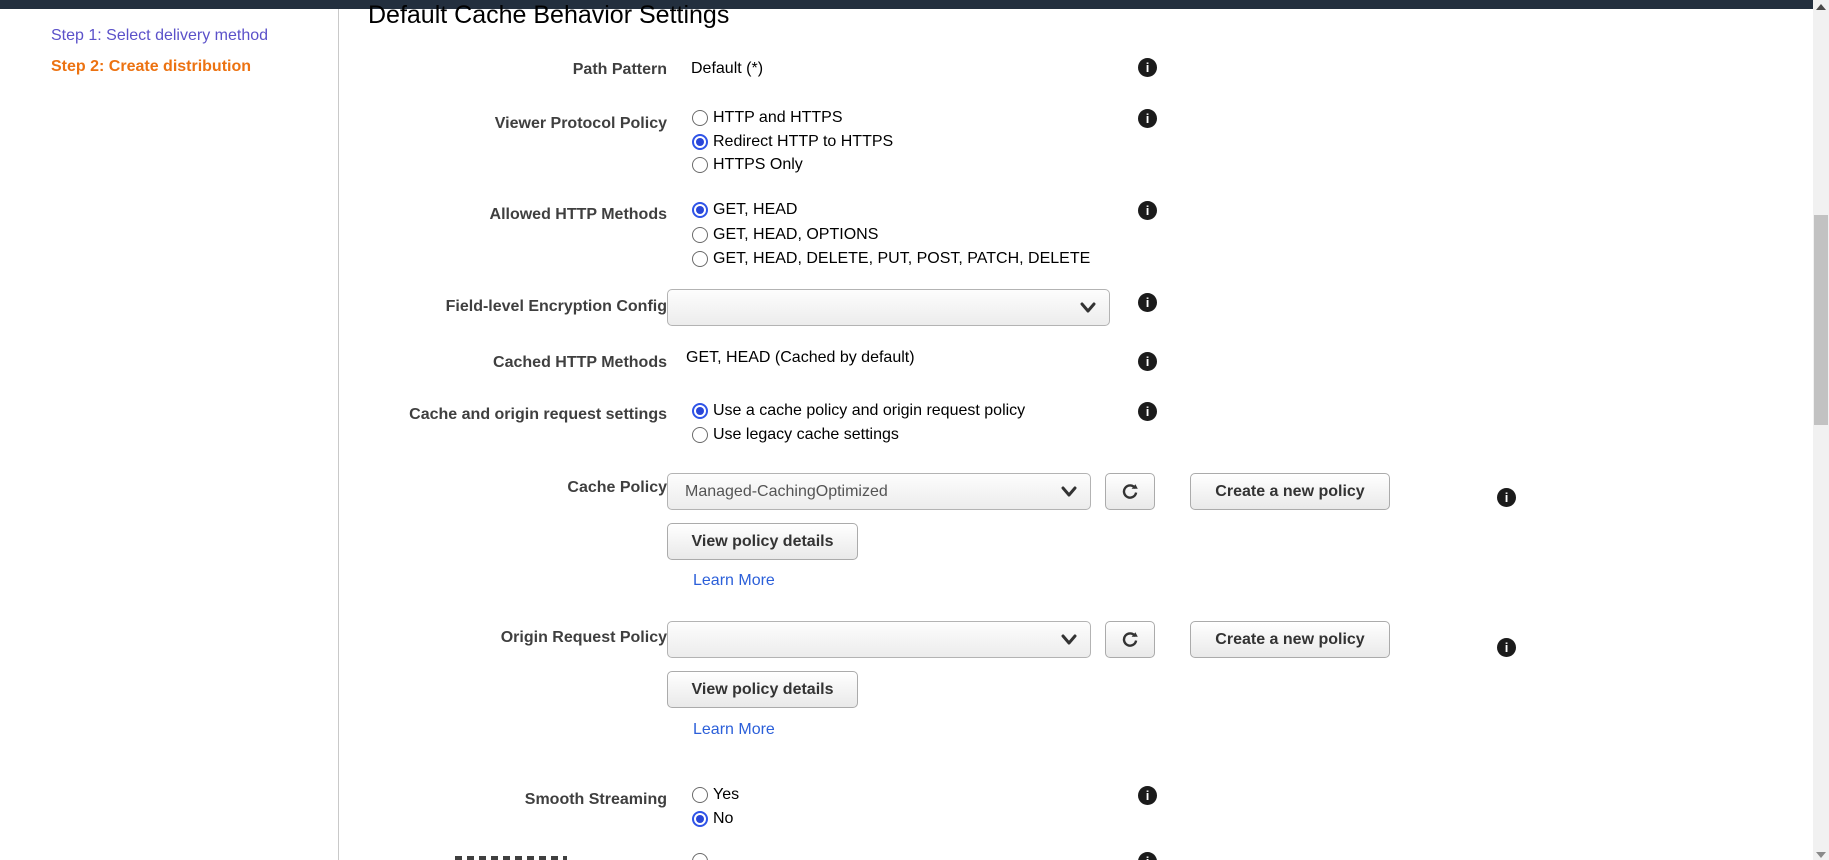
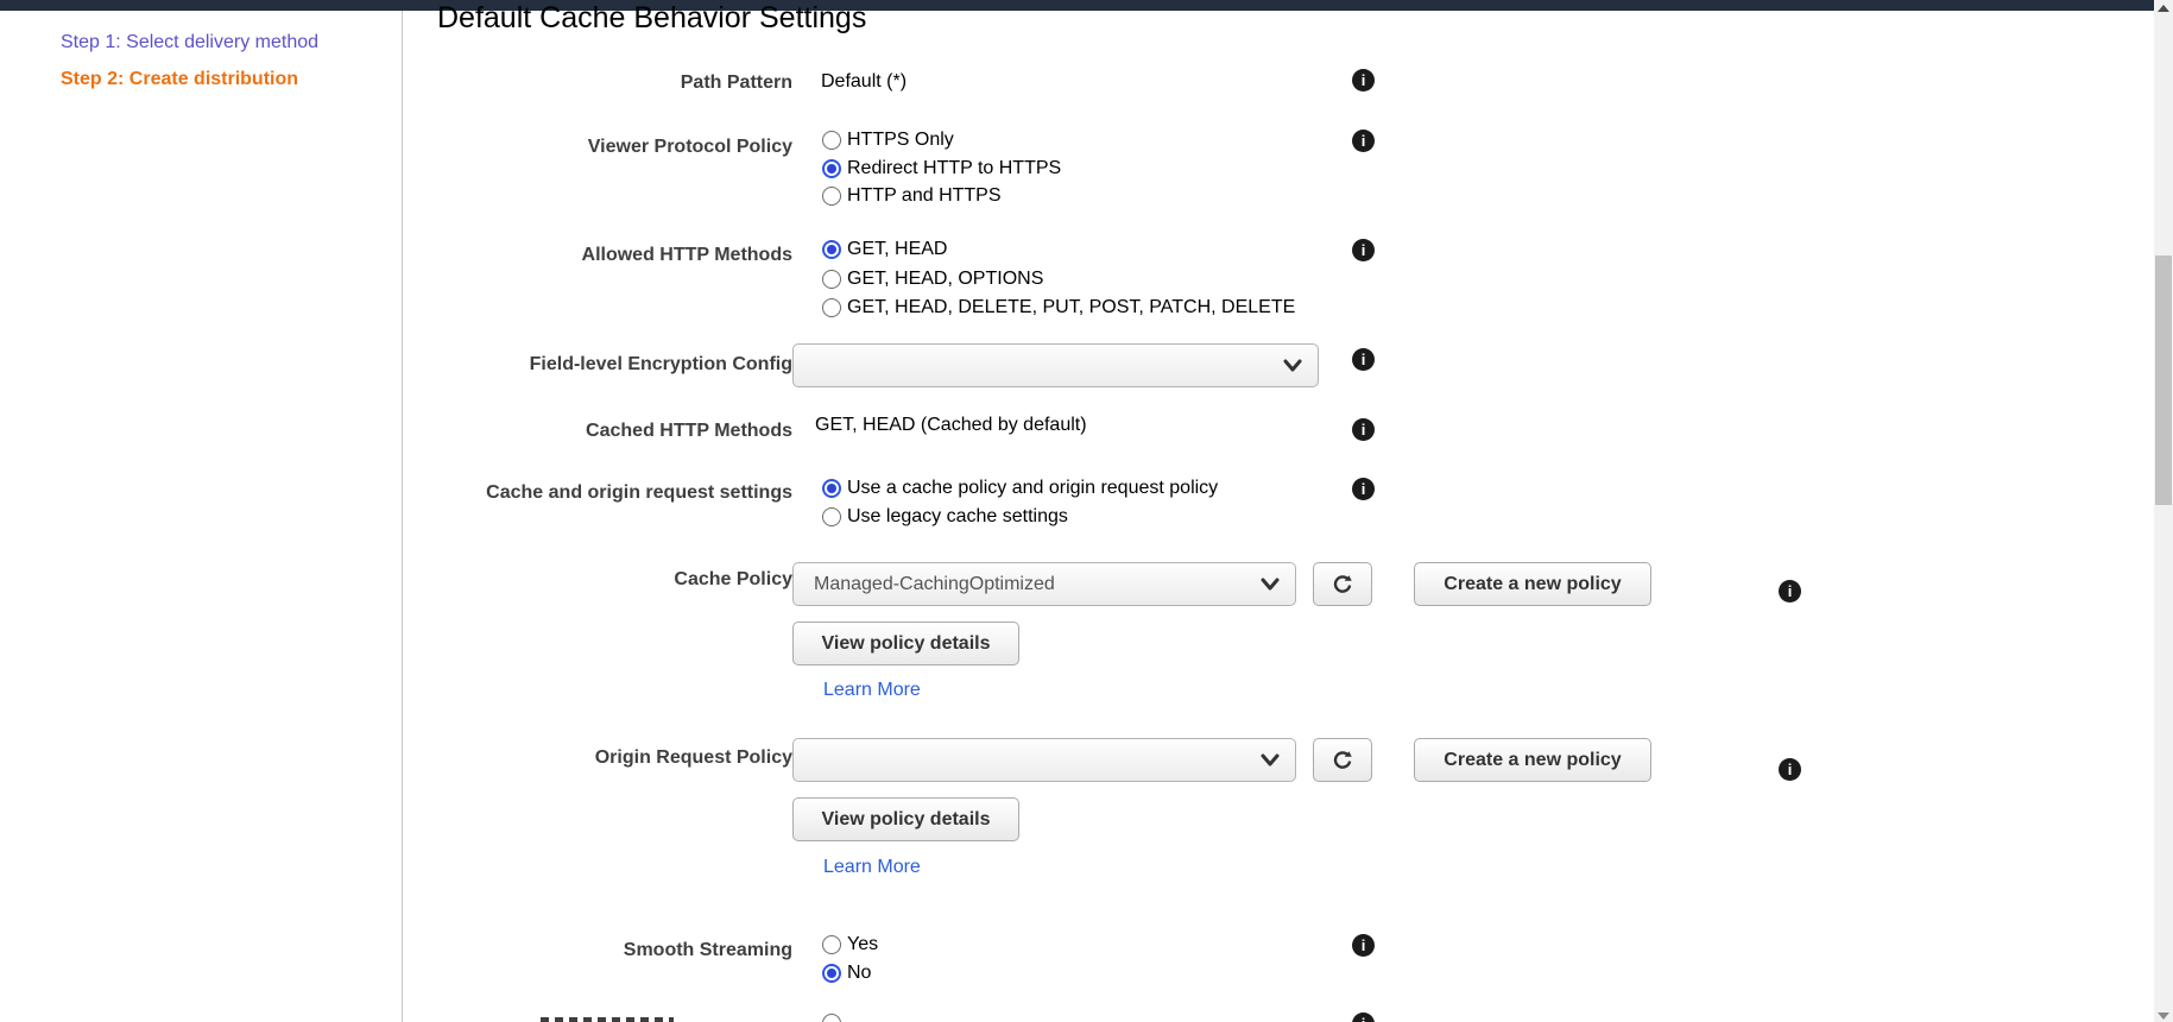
  Step 1: Select delivery method
  Step 2: Create distribution
  Default Cache Behavior Settings
  Path Pattern
  Default (*)
  i
  Viewer Protocol Policy
- HTTP and HTTPS
+ HTTPS Only
  Redirect HTTP to HTTPS
- HTTPS Only
+ HTTP and HTTPS
  i
  Allowed HTTP Methods
  GET, HEAD
  GET, HEAD, OPTIONS
  GET, HEAD, DELETE, PUT, POST, PATCH, DELETE
  i
  Field-level Encryption Config
  i
  Cached HTTP Methods
  GET, HEAD (Cached by default)
  i
  Cache and origin request settings
  Use a cache policy and origin request policy
  Use legacy cache settings
  i
  Cache Policy
  Managed-CachingOptimized
  Create a new policy
  i
  View policy details
  Learn More
  Origin Request Policy
  Create a new policy
  i
  View policy details
  Learn More
  Smooth Streaming
  Yes
  No
  i
